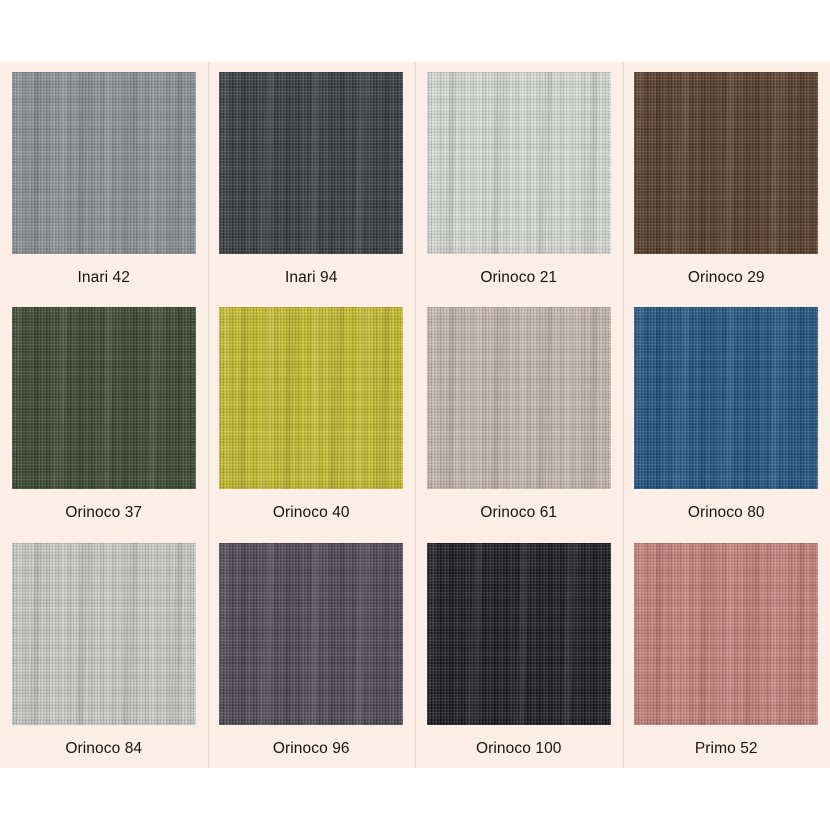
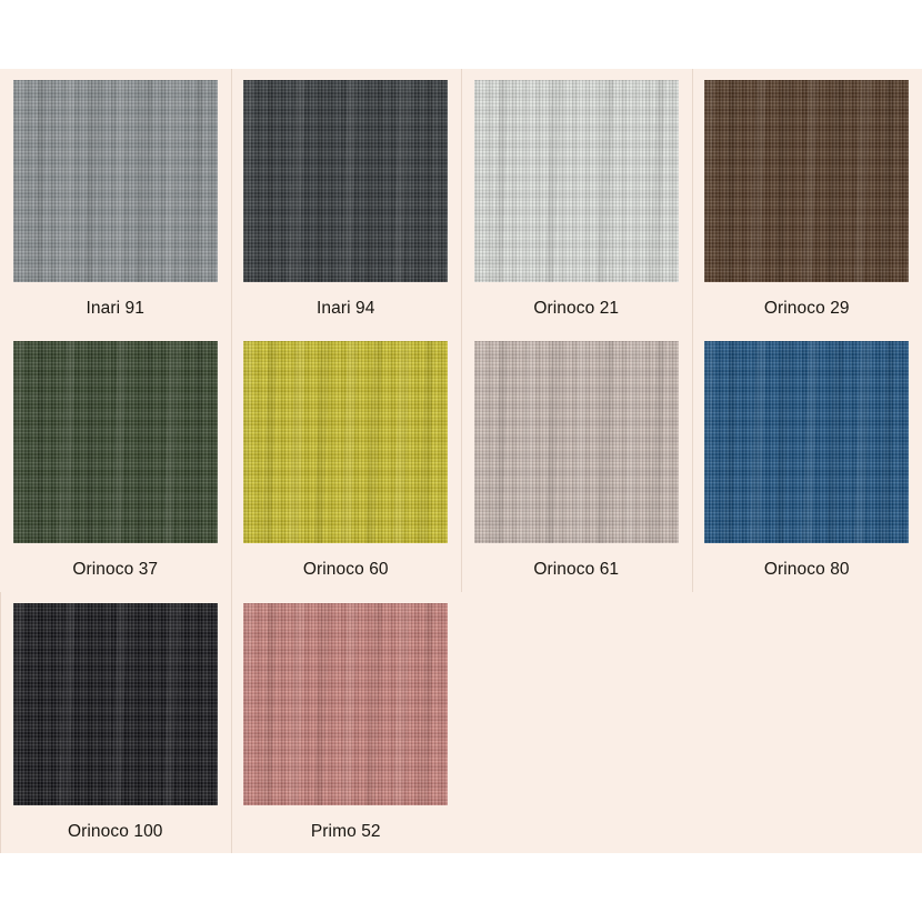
- Inari 42
+ Inari 91
  Inari 94
  Orinoco 21
  Orinoco 29
  Orinoco 37
- Orinoco 40
+ Orinoco 60
  Orinoco 61
  Orinoco 80
- Orinoco 84
- Orinoco 96
  Orinoco 100
  Primo 52
